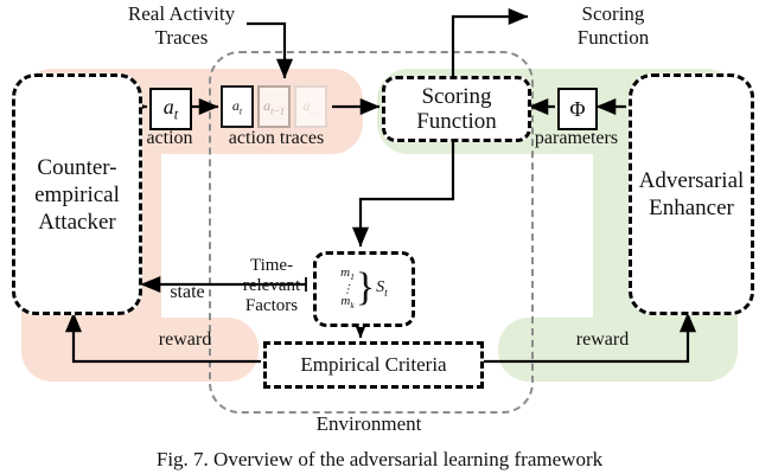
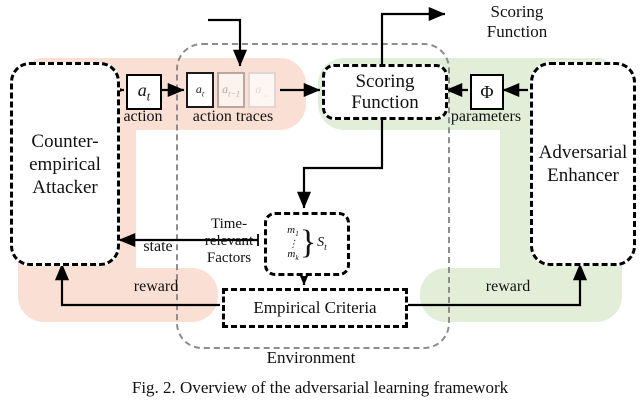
  Environment
- Real Activity
- Traces
  Scoring
  Function
  Counter-
  empirical
  Attacker
  Adversarial
  Enhancer
  Scoring
  Function
  at
  action
  Φ
  parameters
  at
  at−1
  action traces
  Time-
  relevant
  Factors
  m1
  ⋮
  mk
  }
  St
  Empirical Criteria
  state
  reward
  reward
- Fig. 7. Overview of the adversarial learning framework
+ Fig. 2. Overview of the adversarial learning framework
